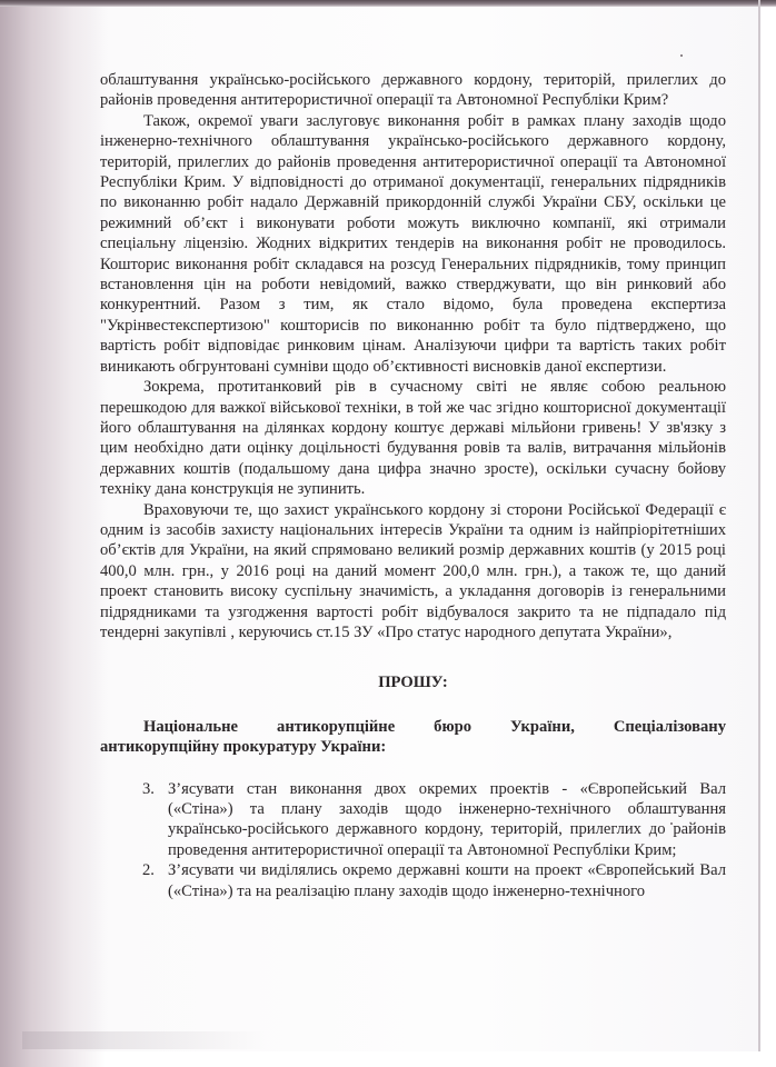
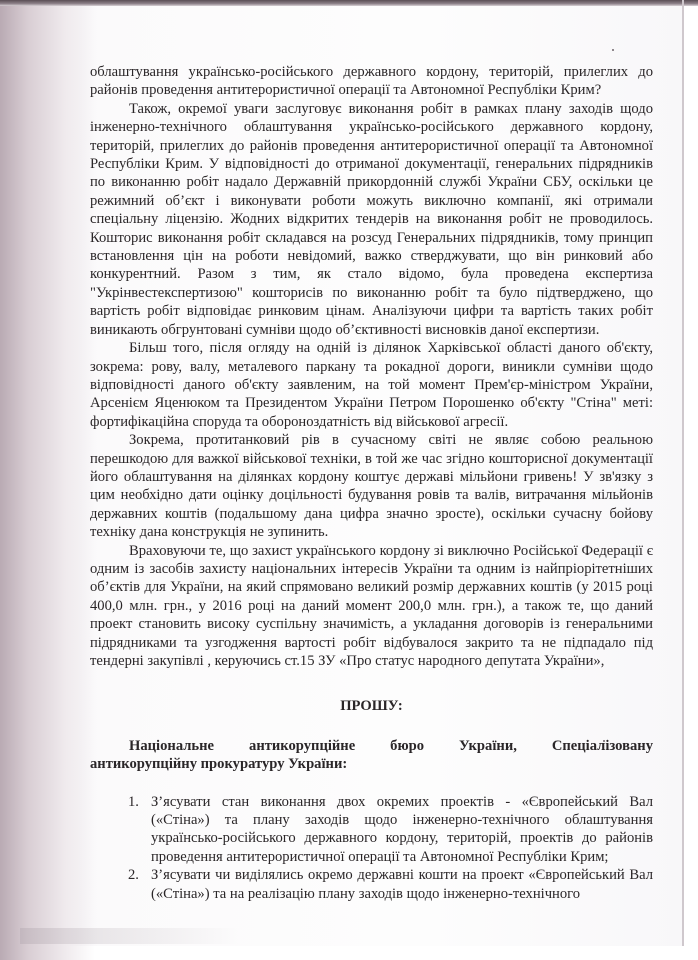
  облаштування українсько-російського державного кордону, територій, прилеглих до районів проведення антитерористичної операції та Автономної Республіки Крим?
  Також, окремої уваги заслуговує виконання робіт в рамках плану заходів щодо інженерно-технічного облаштування українсько-російського державного кордону, територій, прилеглих до районів проведення антитерористичної операції та Автономної Республіки Крим. У відповідності до отриманої документації, генеральних підрядників по виконанню робіт надало Державній прикордонній службі України СБУ, оскільки це режимний об’єкт і виконувати роботи можуть виключно компанії, які отримали спеціальну ліцензію. Жодних відкритих тендерів на виконання робіт не проводилось. Кошторис виконання робіт складався на розсуд Генеральних підрядників, тому принцип встановлення цін на роботи невідомий, важко стверджувати, що він ринковий або конкурентний. Разом з тим, як стало відомо, була проведена експертиза "Укрінвестекспертизою" кошторисів по виконанню робіт та було підтверджено, що вартість робіт відповідає ринковим цінам. Аналізуючи цифри та вартість таких робіт виникають обгрунтовані сумніви щодо об’єктивності висновків даної експертизи.
+ Більш того, після огляду на одній із ділянок Харківської області даного об'єкту, зокрема: рову, валу, металевого паркану та рокадної дороги, виникли сумніви щодо відповідності даного об'єкту заявленим, на той момент Прем'єр-міністром України, Арсенієм Яценюком та Президентом України Петром Порошенко об'єкту "Стіна" меті: фортифікаційна споруда та обороноздатність від військової агресії.
  Зокрема, протитанковий рів в сучасному світі не являє собою реальною перешкодою для важкої військової техніки, в той же час згідно кошторисної документації його облаштування на ділянках кордону коштує державі мільйони гривень! У зв'язку з цим необхідно дати оцінку доцільності будування ровів та валів, витрачання мільйонів державних коштів (подальшому дана цифра значно зросте), оскільки сучасну бойову техніку дана конструкція не зупинить.
- Враховуючи те, що захист українського кордону зі сторони Російської Федерації є одним із засобів захисту національних інтересів України та одним із найпріорітетніших об’єктів для України, на який спрямовано великий розмір державних коштів (у 2015 році 400,0 млн. грн., у 2016 році на даний момент 200,0 млн. грн.), а також те, що даний проект становить високу суспільну значимість, а укладання договорів із генеральними підрядниками та узгодження вартості робіт відбувалося закрито та не підпадало під тендерні закупівлі , керуючись ст.15 ЗУ «Про статус народного депутата України»,
+ Враховуючи те, що захист українського кордону зі виключно Російської Федерації є одним із засобів захисту національних інтересів України та одним із найпріорітетніших об’єктів для України, на який спрямовано великий розмір державних коштів (у 2015 році 400,0 млн. грн., у 2016 році на даний момент 200,0 млн. грн.), а також те, що даний проект становить високу суспільну значимість, а укладання договорів із генеральними підрядниками та узгодження вартості робіт відбувалося закрито та не підпадало під тендерні закупівлі , керуючись ст.15 ЗУ «Про статус народного депутата України»,
  ПРОШУ:
  Національне
  антикорупційне
  бюро
  України,
  Спеціалізовану
  антикорупційну прокуратуру України:
- 3.
+ 1.
- З’ясувати стан виконання двох окремих проектів - «Європейський Вал («Стіна») та плану заходів щодо інженерно-технічного облаштування українсько-російського державного кордону, територій, прилеглих до районів проведення антитерористичної операції та Автономної Республіки Крим;
+ З’ясувати стан виконання двох окремих проектів - «Європейський Вал («Стіна») та плану заходів щодо інженерно-технічного облаштування українсько-російського державного кордону, територій, проектів до районів проведення антитерористичної операції та Автономної Республіки Крим;
  2.
  З’ясувати чи виділялись окремо державні кошти на проект «Європейський Вал («Стіна») та на реалізацію плану заходів щодо інженерно-технічного
